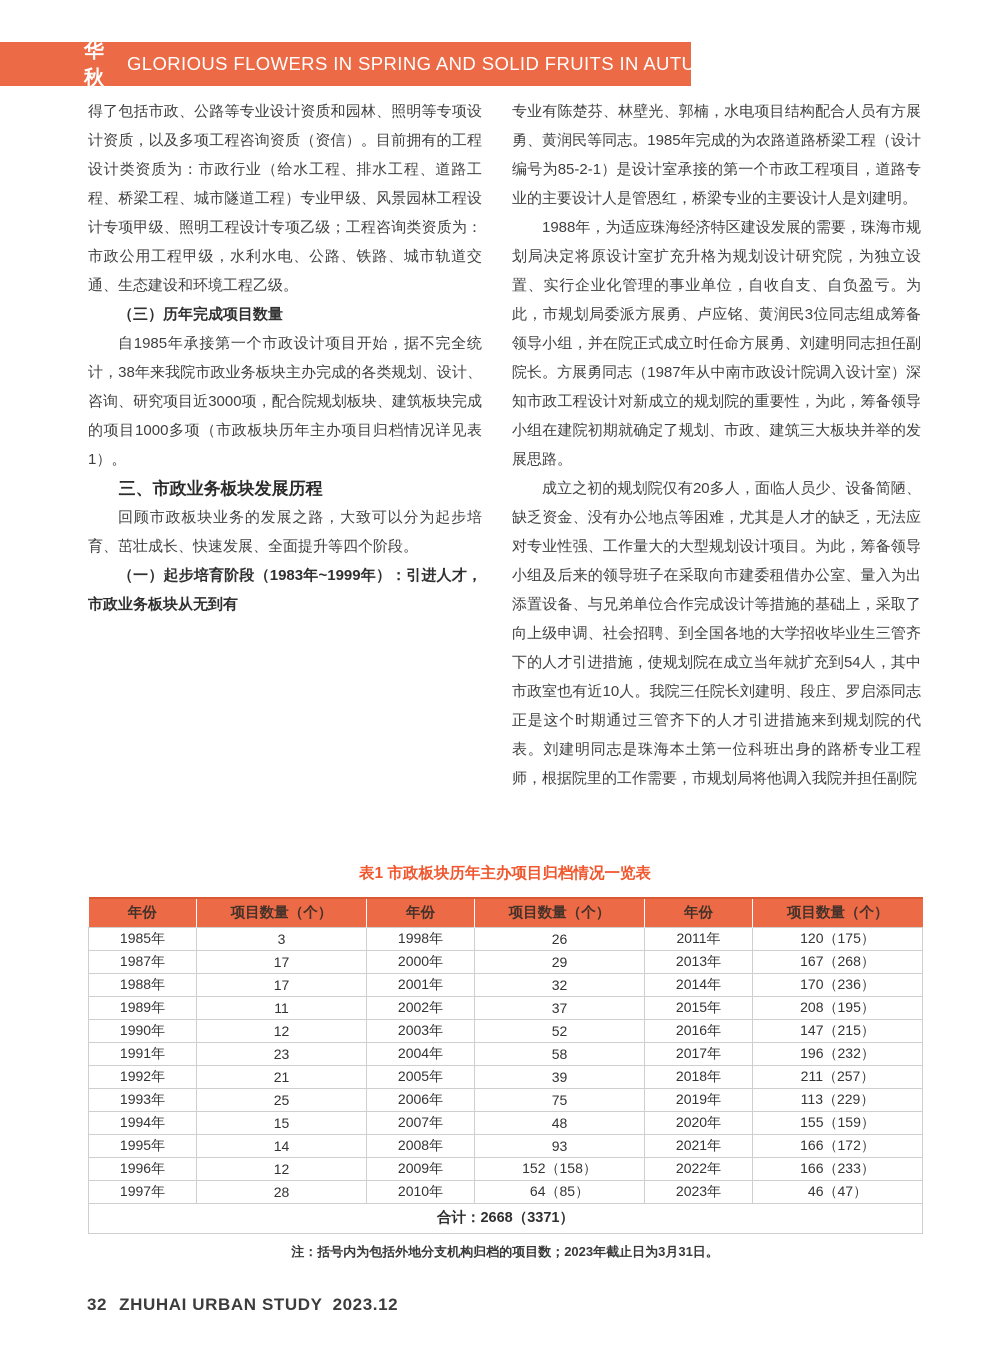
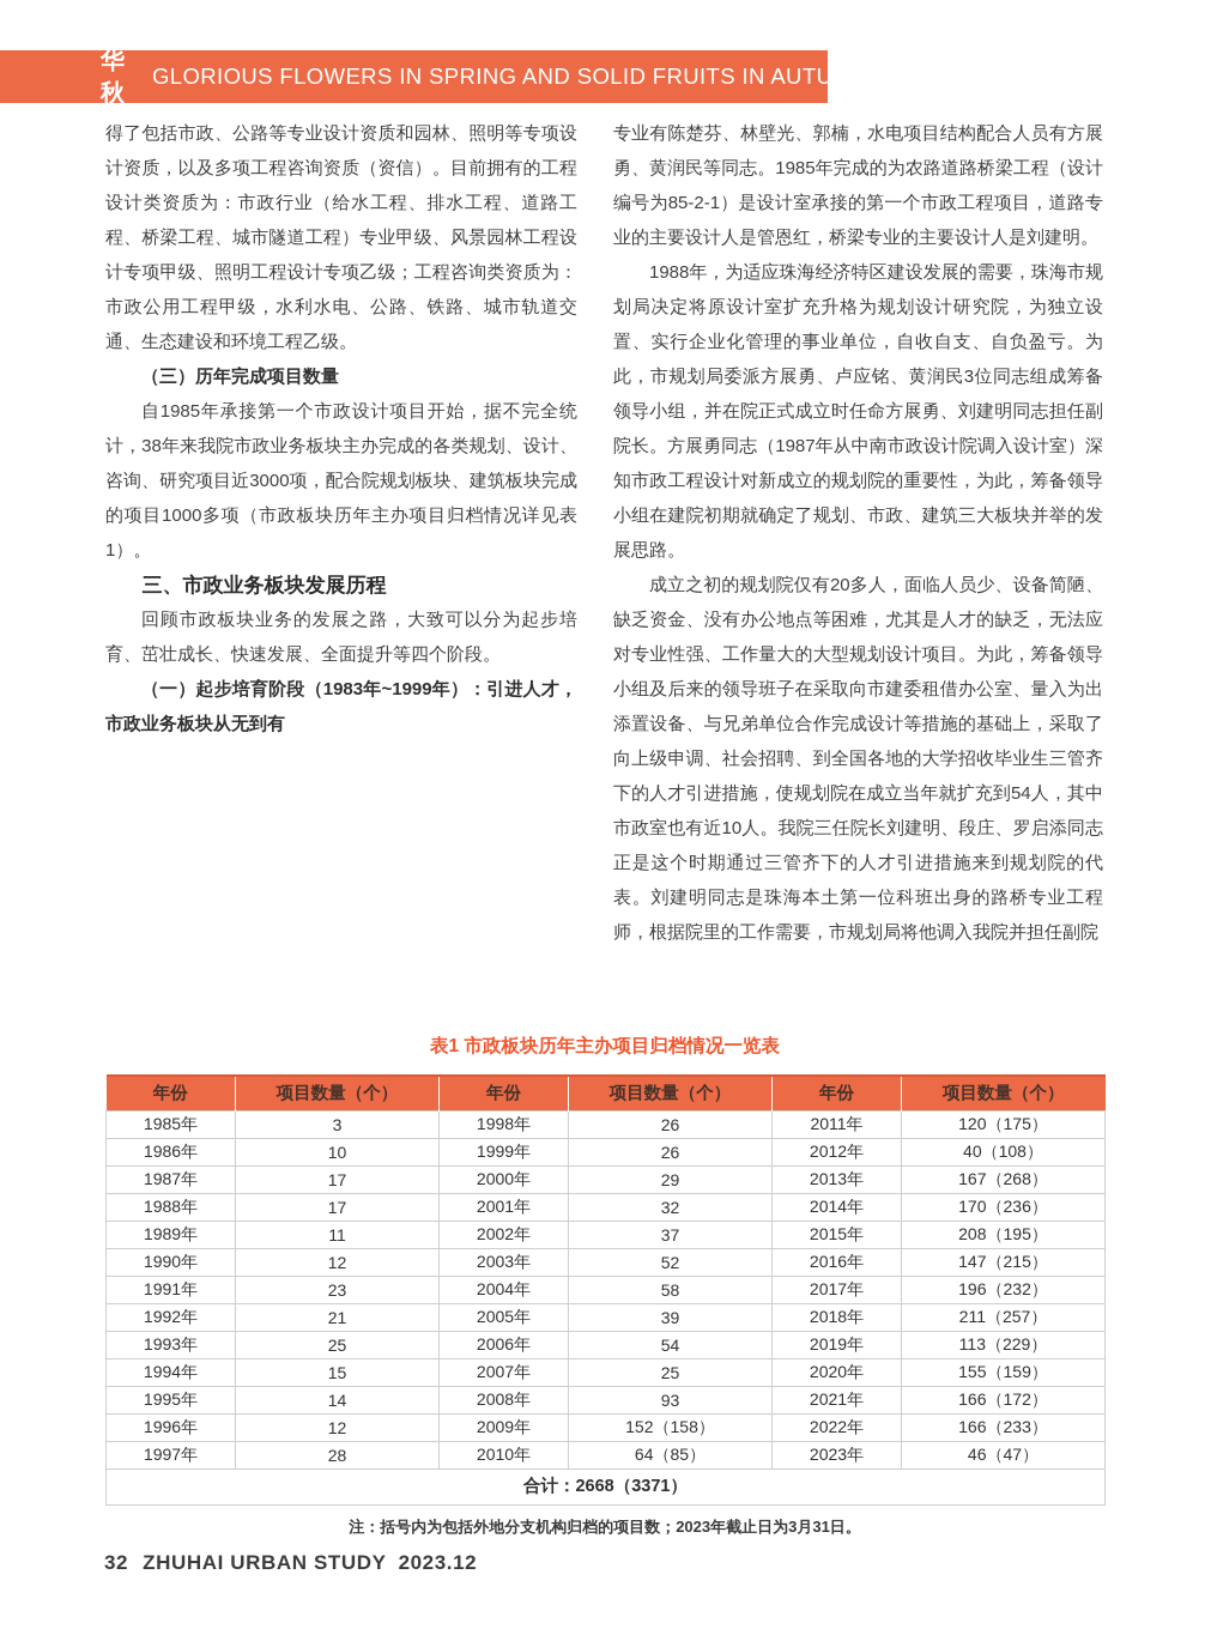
  华秋实
  GLORIOUS FLOWERS IN SPRING AND SOLID FRUITS IN AUTUMN
  得了包括市政、公路等专业设计资质和园林、照明等专项设计资质，以及多项工程咨询资质（资信）。目前拥有的工程设计类资质为：市政行业（给水工程、排水工程、道路工程、桥梁工程、城市隧道工程）专业甲级、风景园林工程设计专项甲级、照明工程设计专项乙级；工程咨询类资质为：市政公用工程甲级，水利水电、公路、铁路、城市轨道交通、生态建设和环境工程乙级。
  （三）历年完成项目数量
  自1985年承接第一个市政设计项目开始，据不完全统计，38年来我院市政业务板块主办完成的各类规划、设计、咨询、研究项目近3000项，配合院规划板块、建筑板块完成的项目1000多项（市政板块历年主办项目归档情况详见表1）。
  三、市政业务板块发展历程
  回顾市政板块业务的发展之路，大致可以分为起步培育、茁壮成长、快速发展、全面提升等四个阶段。
  （一）起步培育阶段（1983年~1999年）：引进人才，市政业务板块从无到有
  专业有陈楚芬、林壁光、郭楠，水电项目结构配合人员有方展勇、黄润民等同志。1985年完成的为农路道路桥梁工程（设计编号为85-2-1）是设计室承接的第一个市政工程项目，道路专业的主要设计人是管恩红，桥梁专业的主要设计人是刘建明。
  1988年，为适应珠海经济特区建设发展的需要，珠海市规划局决定将原设计室扩充升格为规划设计研究院，为独立设置、实行企业化管理的事业单位，自收自支、自负盈亏。为此，市规划局委派方展勇、卢应铭、黄润民3位同志组成筹备领导小组，并在院正式成立时任命方展勇、刘建明同志担任副院长。方展勇同志（1987年从中南市政设计院调入设计室）深知市政工程设计对新成立的规划院的重要性，为此，筹备领导小组在建院初期就确定了规划、市政、建筑三大板块并举的发展思路。
  成立之初的规划院仅有20多人，面临人员少、设备简陋、缺乏资金、没有办公地点等困难，尤其是人才的缺乏，无法应对专业性强、工作量大的大型规划设计项目。为此，筹备领导小组及后来的领导班子在采取向市建委租借办公室、量入为出添置设备、与兄弟单位合作完成设计等措施的基础上，采取了向上级申调、社会招聘、到全国各地的大学招收毕业生三管齐下的人才引进措施，使规划院在成立当年就扩充到54人，其中市政室也有近10人。我院三任院长刘建明、段庄、罗启添同志正是这个时期通过三管齐下的人才引进措施来到规划院的代表。刘建明同志是珠海本土第一位科班出身的路桥专业工程师，根据院里的工作需要，市规划局将他调入我院并担任副院
  表1 市政板块历年主办项目归档情况一览表
  年份	项目数量（个）	年份	项目数量（个）	年份	项目数量（个）
  1985年	3	1998年	26	2011年	120（175）
+ 1986年	10	1999年	26	2012年	40（108）
  1987年	17	2000年	29	2013年	167（268）
  1988年	17	2001年	32	2014年	170（236）
  1989年	11	2002年	37	2015年	208（195）
  1990年	12	2003年	52	2016年	147（215）
  1991年	23	2004年	58	2017年	196（232）
  1992年	21	2005年	39	2018年	211（257）
- 1993年	25	2006年	75	2019年	113（229）
+ 1993年	25	2006年	54	2019年	113（229）
- 1994年	15	2007年	48	2020年	155（159）
+ 1994年	15	2007年	25	2020年	155（159）
  1995年	14	2008年	93	2021年	166（172）
  1996年	12	2009年	152（158）	2022年	166（233）
  1997年	28	2010年	64（85）	2023年	46（47）
  合计：2668（3371）
  注：括号内为包括外地分支机构归档的项目数；2023年截止日为3月31日。
  32
  ZHUHAI URBAN STUDY
  2023.12
